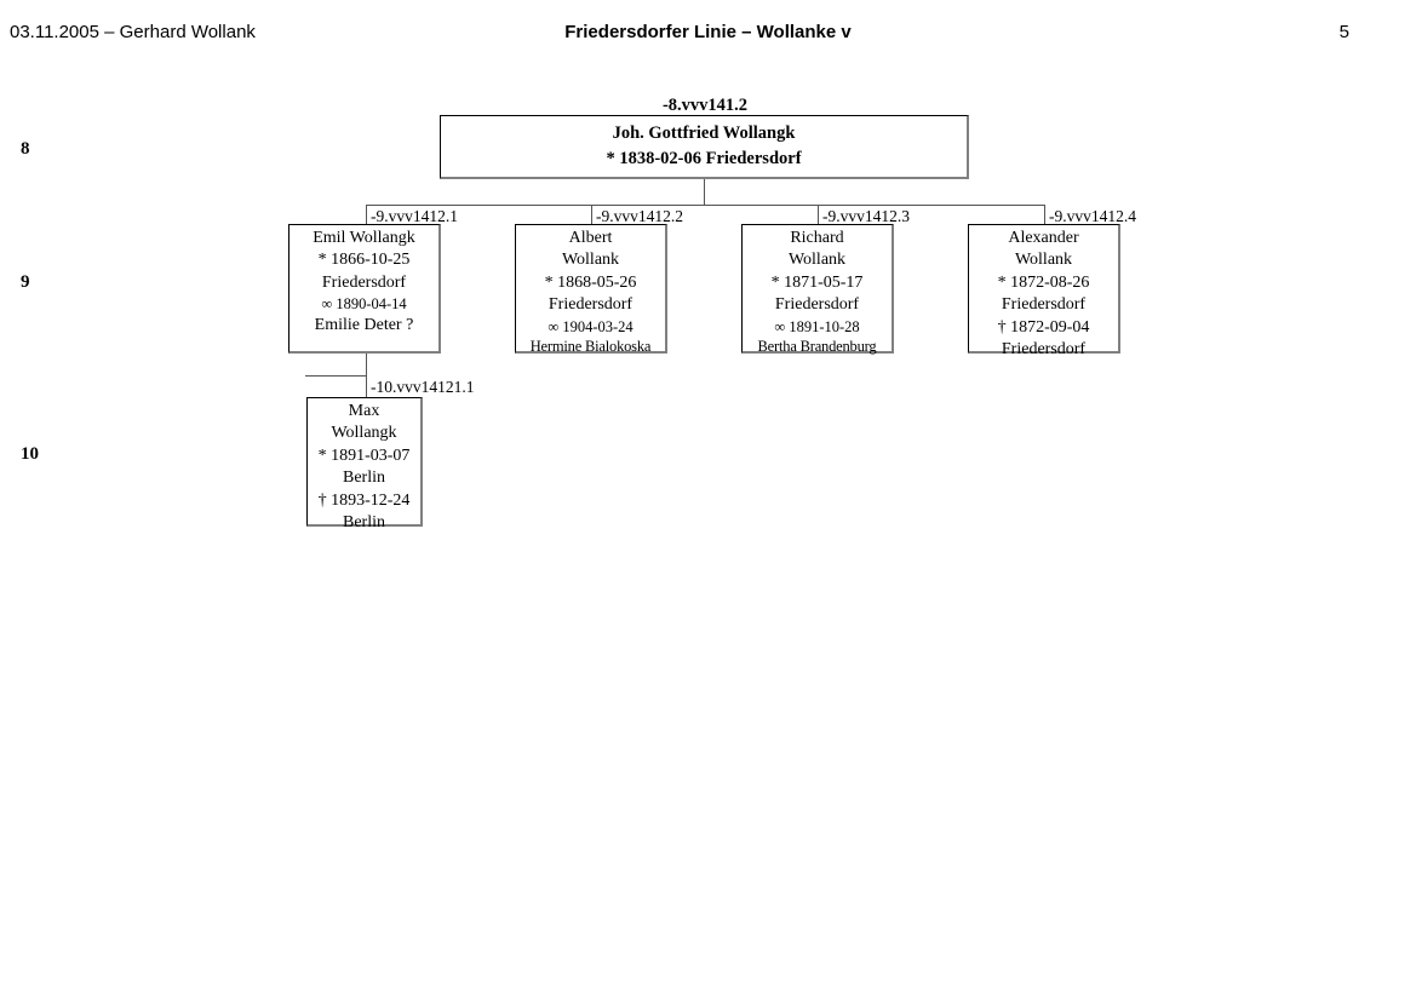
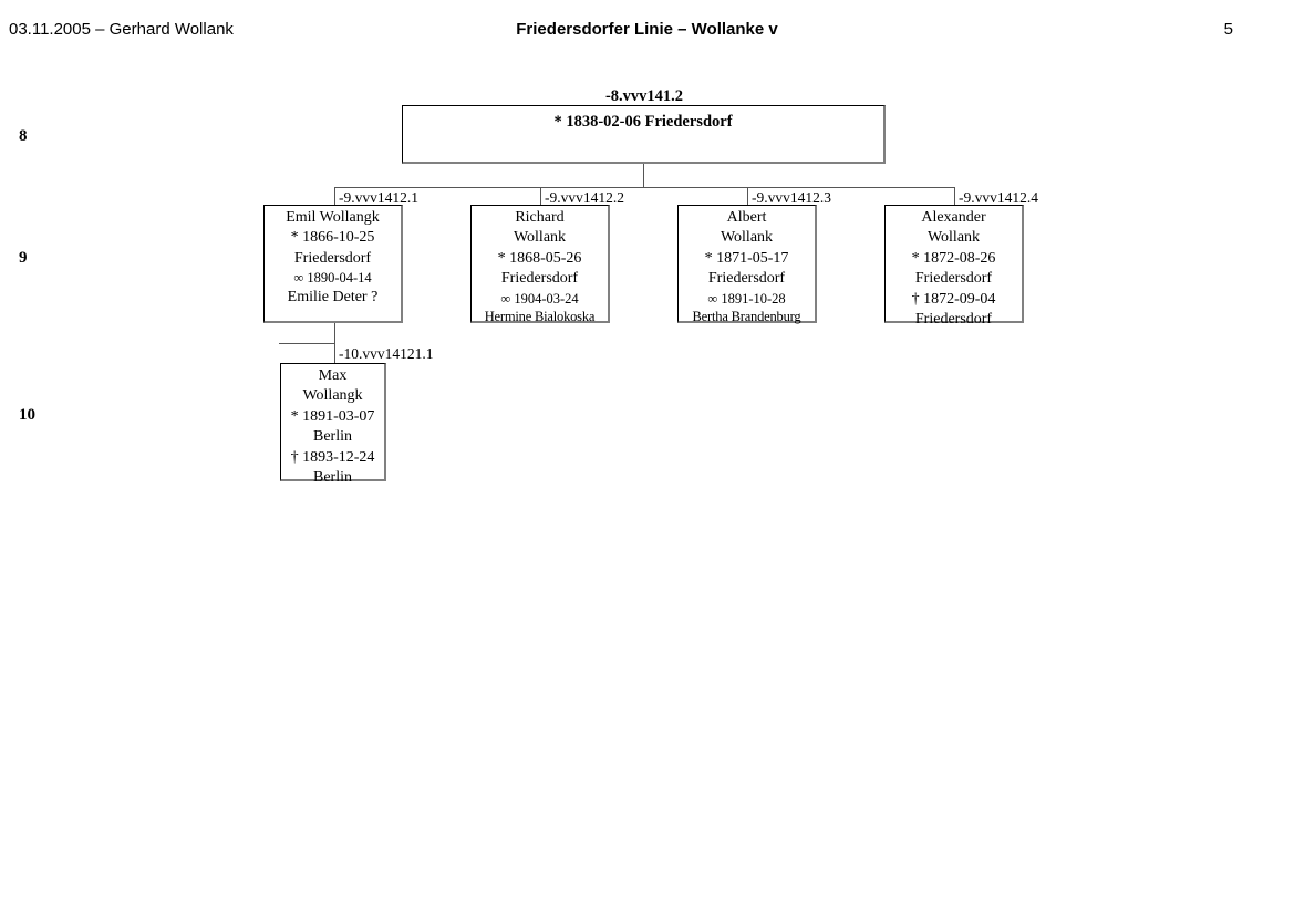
  03.11.2005 – Gerhard Wollank
  Friedersdorfer Linie – Wollanke v
  5
  8
  9
  10
  -8.vvv141.2
  -9.vvv1412.1
  -9.vvv1412.2
  -9.vvv1412.3
  -9.vvv1412.4
  -10.vvv14121.1
- Joh. Gottfried Wollangk
  * 1838-02-06 Friedersdorf
  Emil Wollangk
  * 1866-10-25
  Friedersdorf
  ∞ 1890-04-14
  Emilie Deter ?
- Albert
+ Richard
  Wollank
  * 1868-05-26
  Friedersdorf
  ∞ 1904-03-24
  Hermine Bialokoska
- Richard
+ Albert
  Wollank
  * 1871-05-17
  Friedersdorf
  ∞ 1891-10-28
  Bertha Brandenburg
  Alexander
  Wollank
  * 1872-08-26
  Friedersdorf
  † 1872-09-04
  Friedersdorf
  Max
  Wollangk
  * 1891-03-07
  Berlin
  † 1893-12-24
  Berlin
